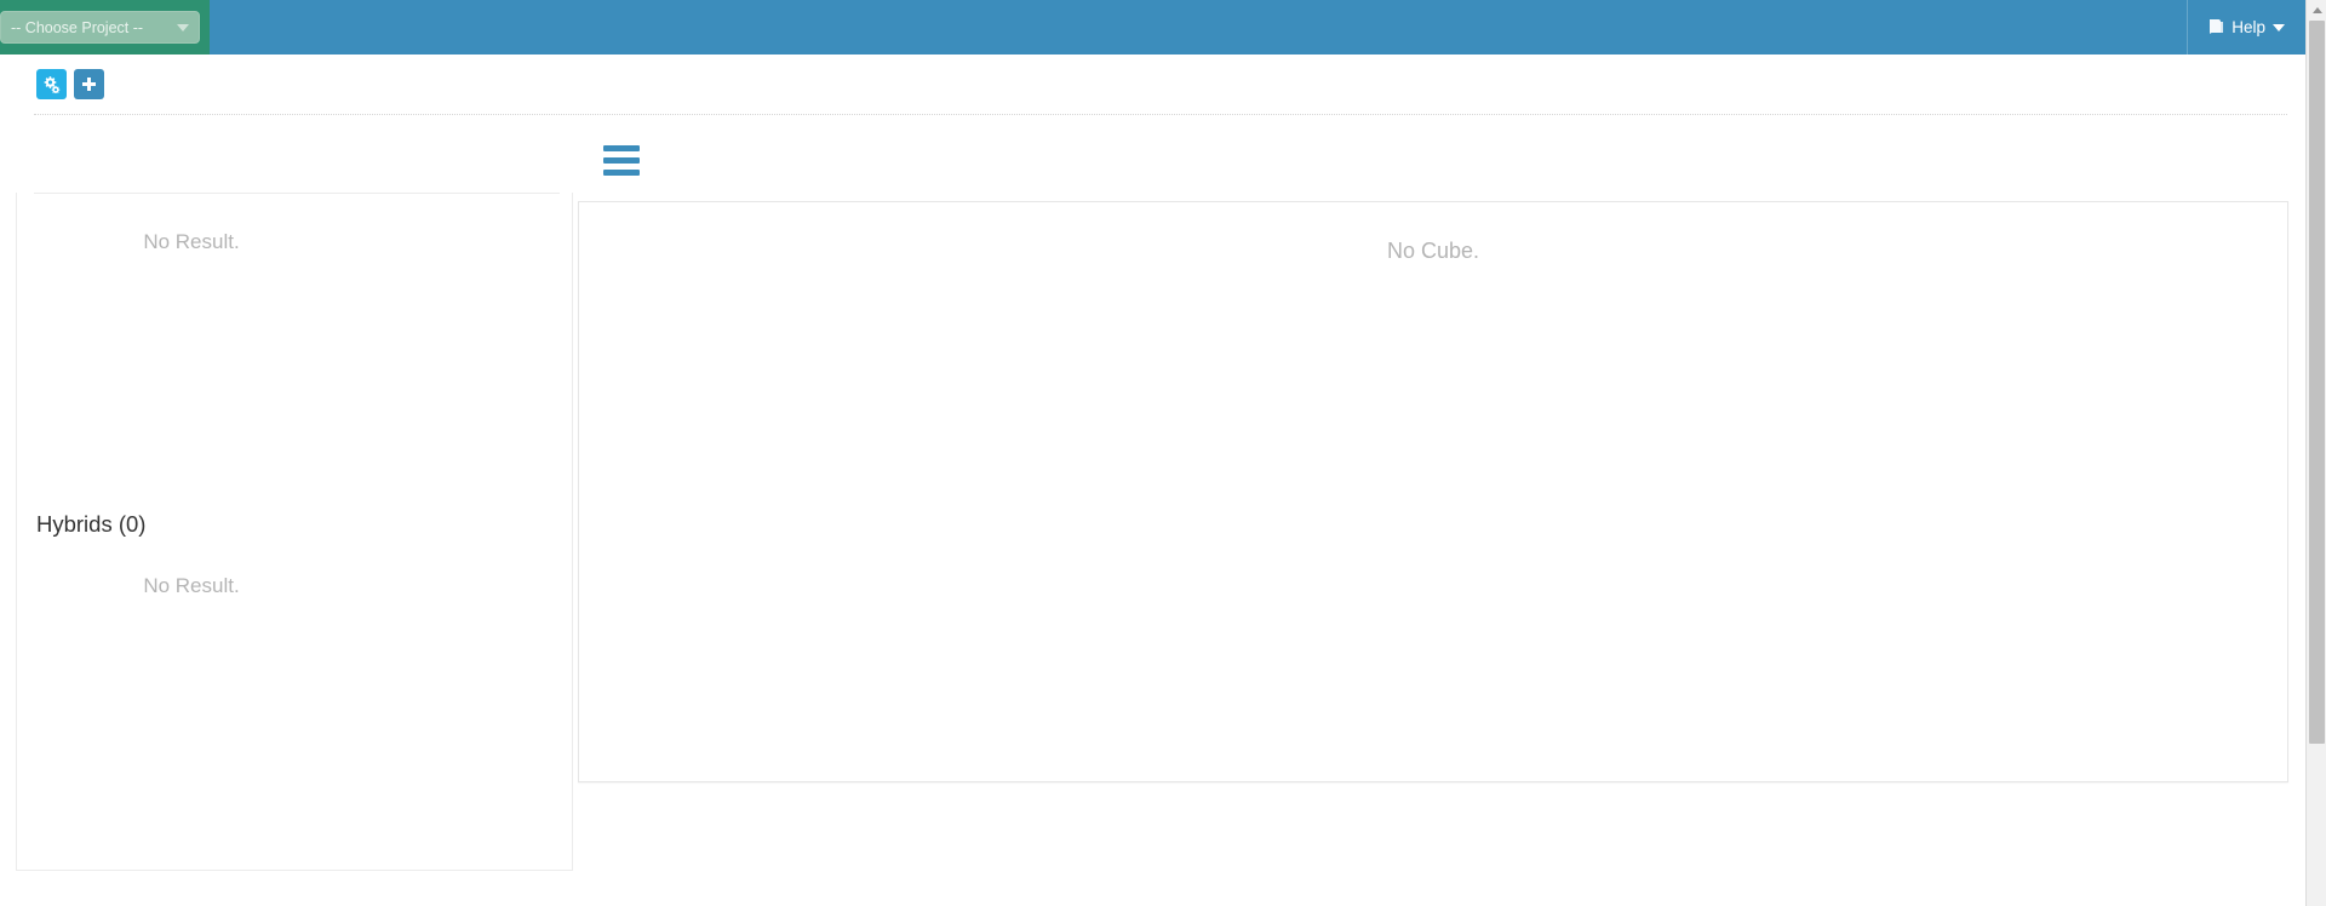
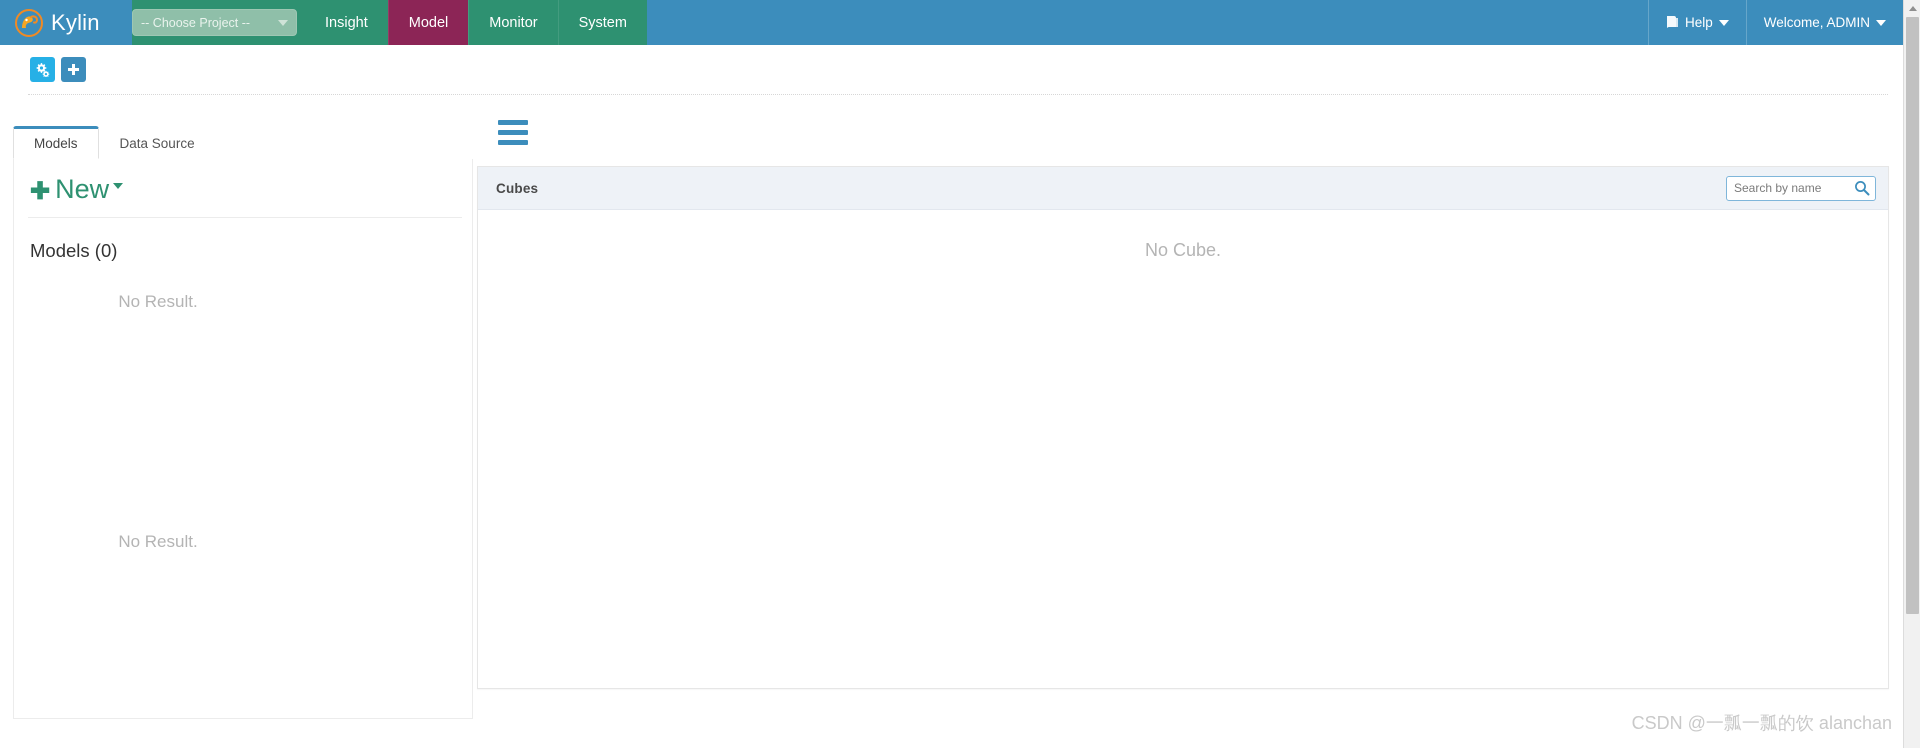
+ Kylin
  -- Choose Project --
+ Insight
+ Model
+ Monitor
+ System
  Help
+ Welcome, ADMIN
+ Models
+ Data Source
+ ✚
+ New
+ Models (0)
  No Result.
- Hybrids (0)
  No Result.
+ Cubes
+ Search by name
  No Cube.
+ CSDN @一瓢一瓢的饮 alanchan
